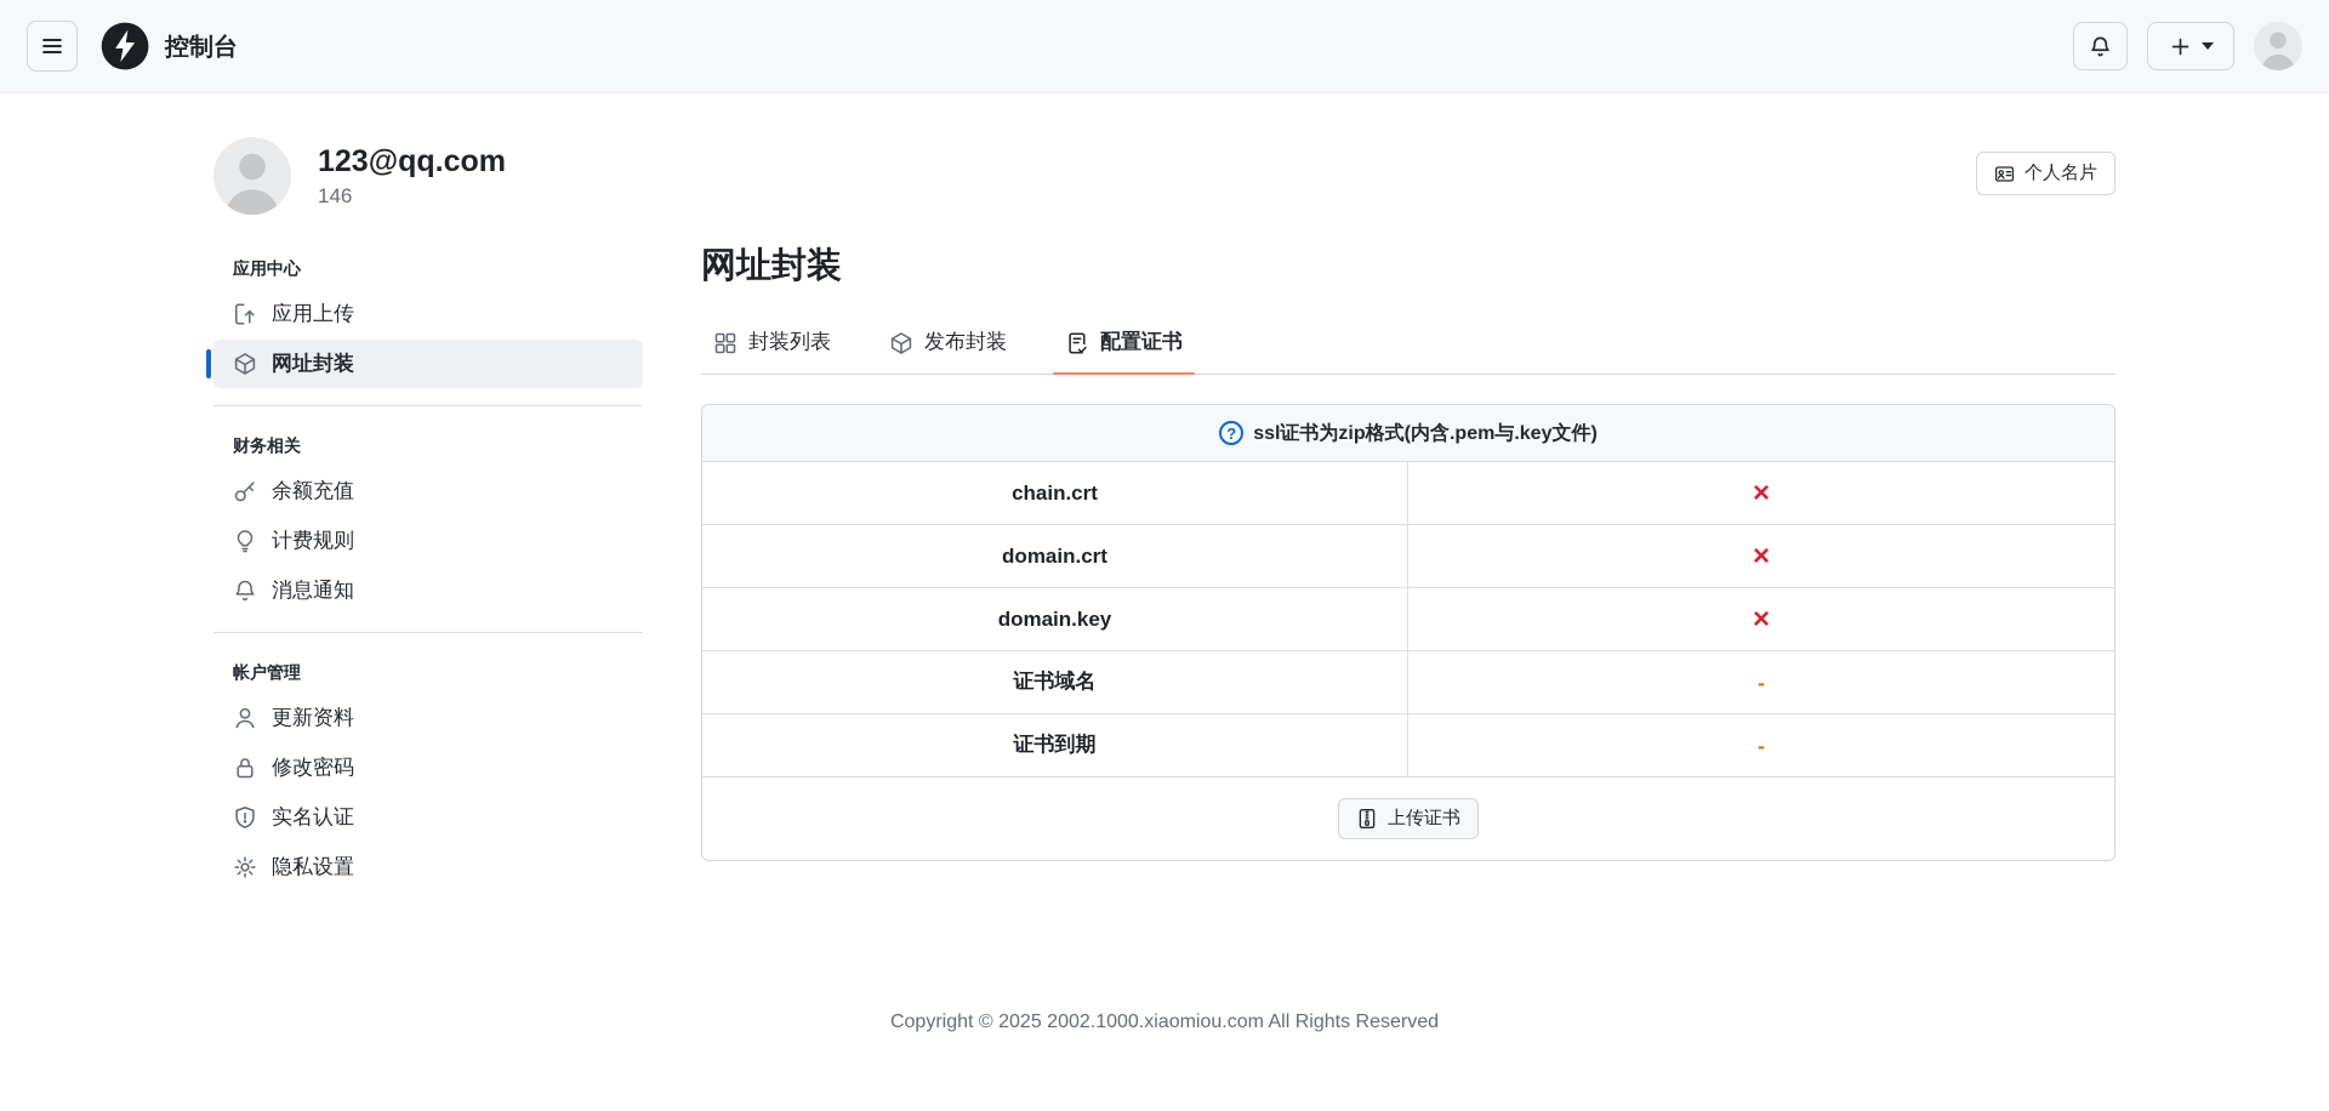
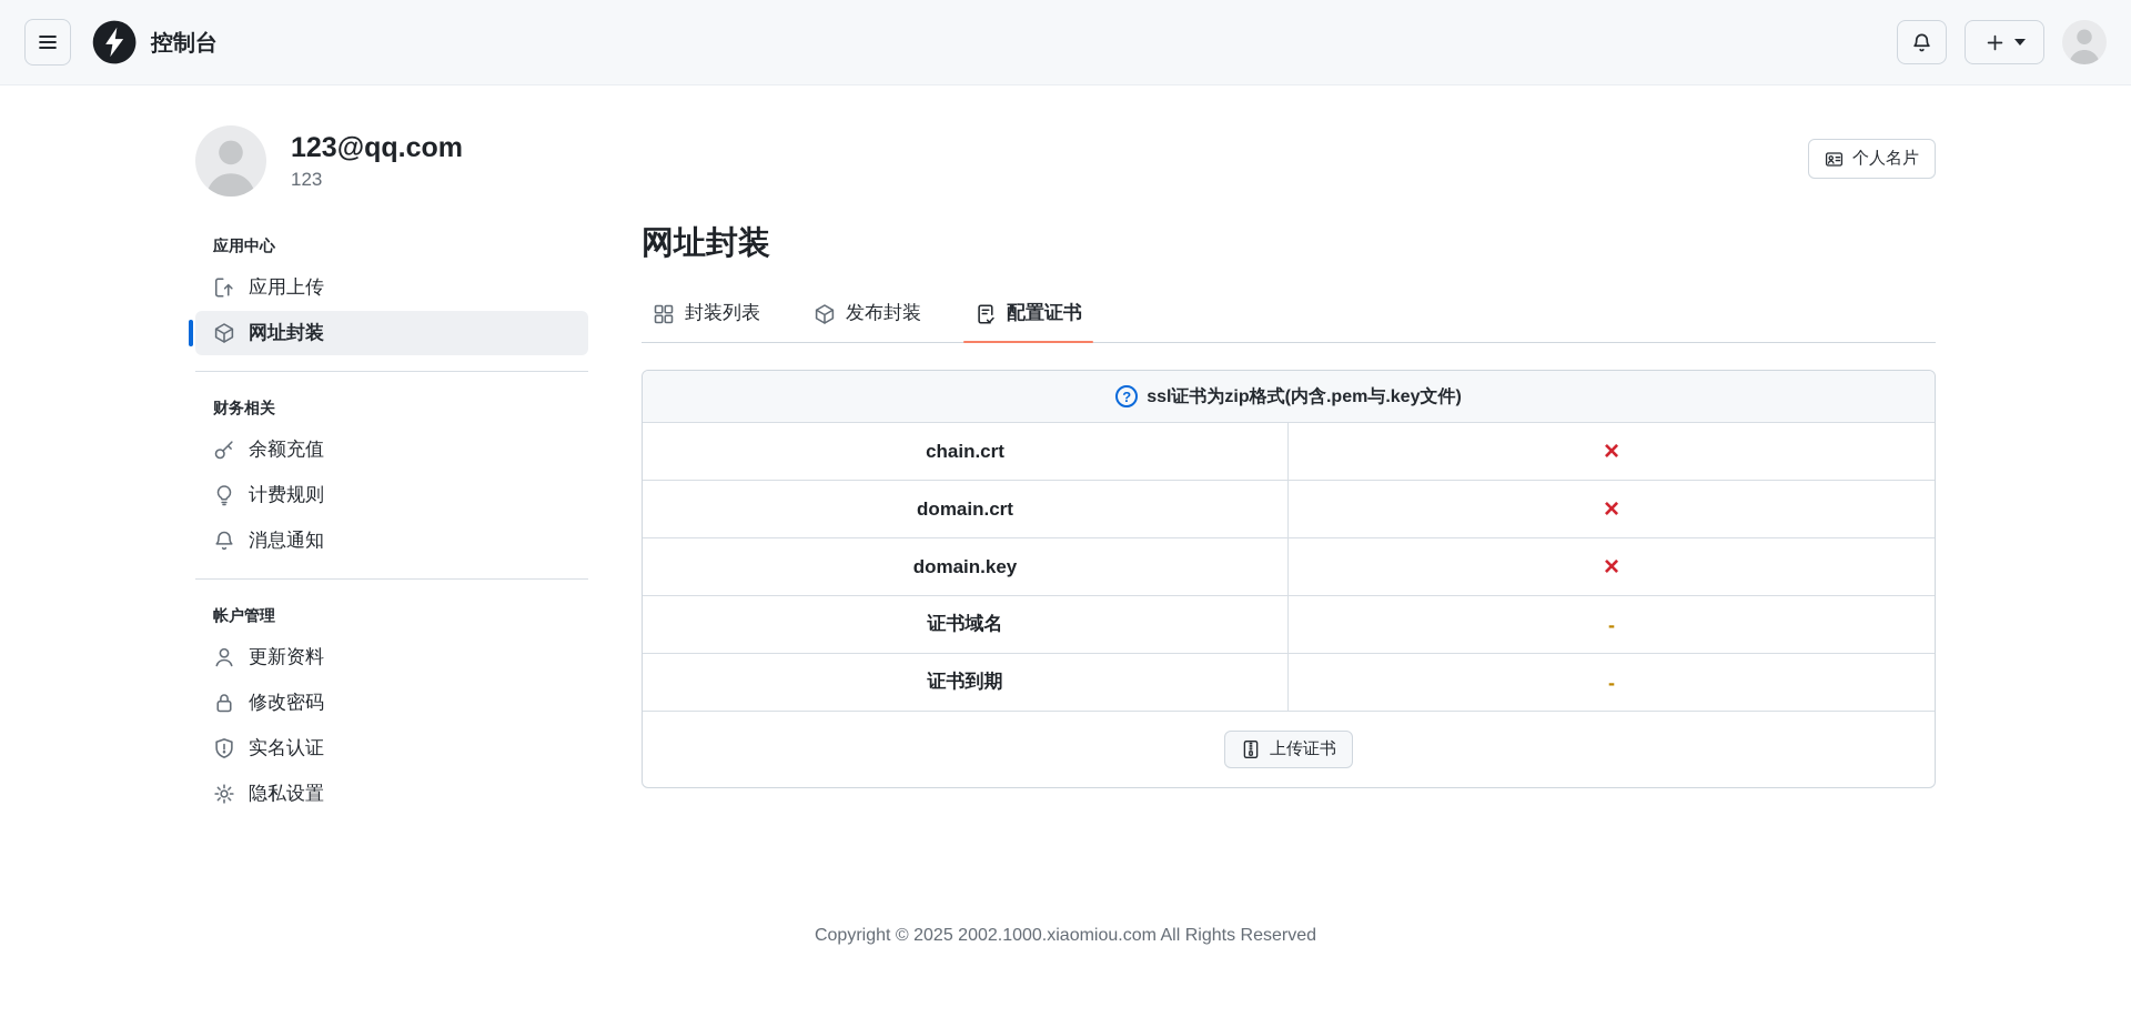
  控制台
  123@qq.com
- 146
+ 123
  个人名片
  应用中心
  应用上传
  网址封装
  财务相关
  余额充值
  计费规则
  消息通知
  帐户管理
  更新资料
  修改密码
  实名认证
  隐私设置
  网址封装
  封装列表
  发布封装
  配置证书
  ?
  ssl证书为zip格式(内含.pem与.key文件)
  chain.crt
  ×
  domain.crt
  ×
  domain.key
  ×
  证书域名
  -
  证书到期
  -
  上传证书
  Copyright © 2025 2002.1000.xiaomiou.com All Rights Reserved
